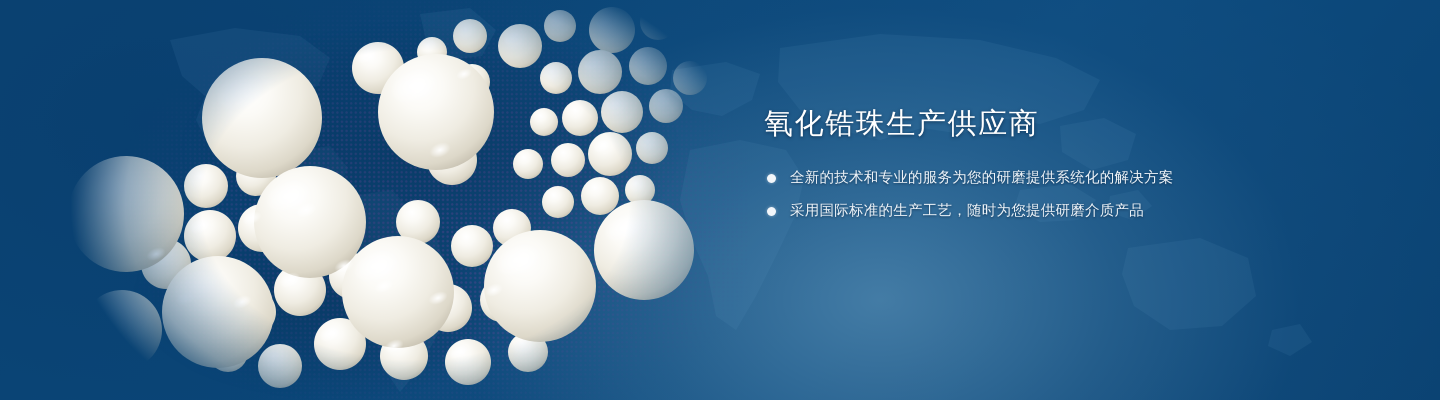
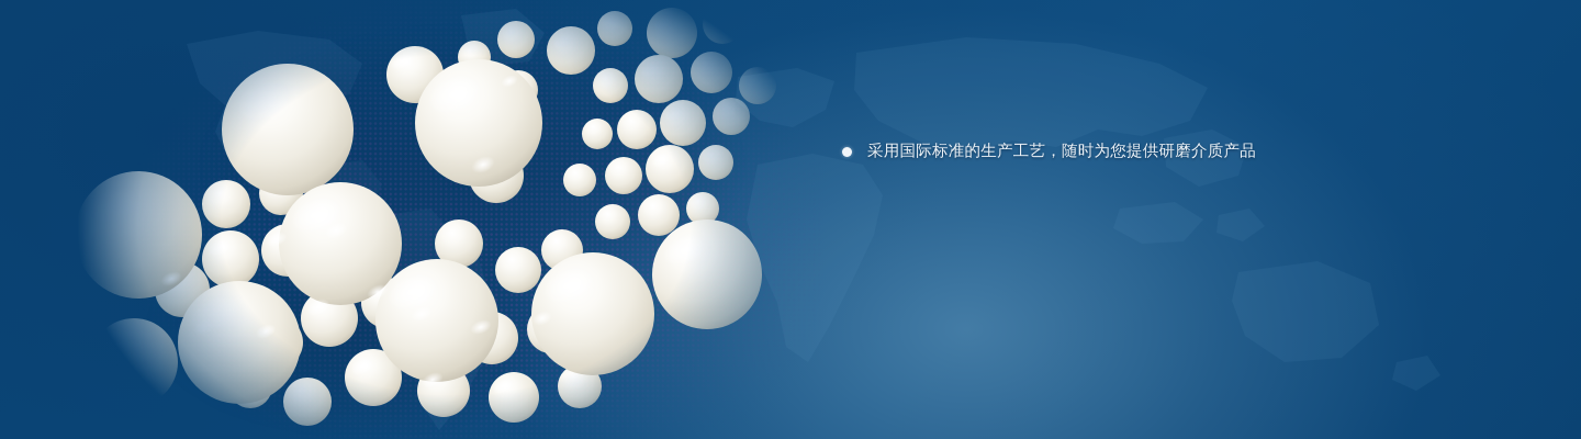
- 氧化锆珠生产供应商
- 全新的技术和专业的服务为您的研磨提供系统化的解决方案
  采用国际标准的生产工艺，随时为您提供研磨介质产品
